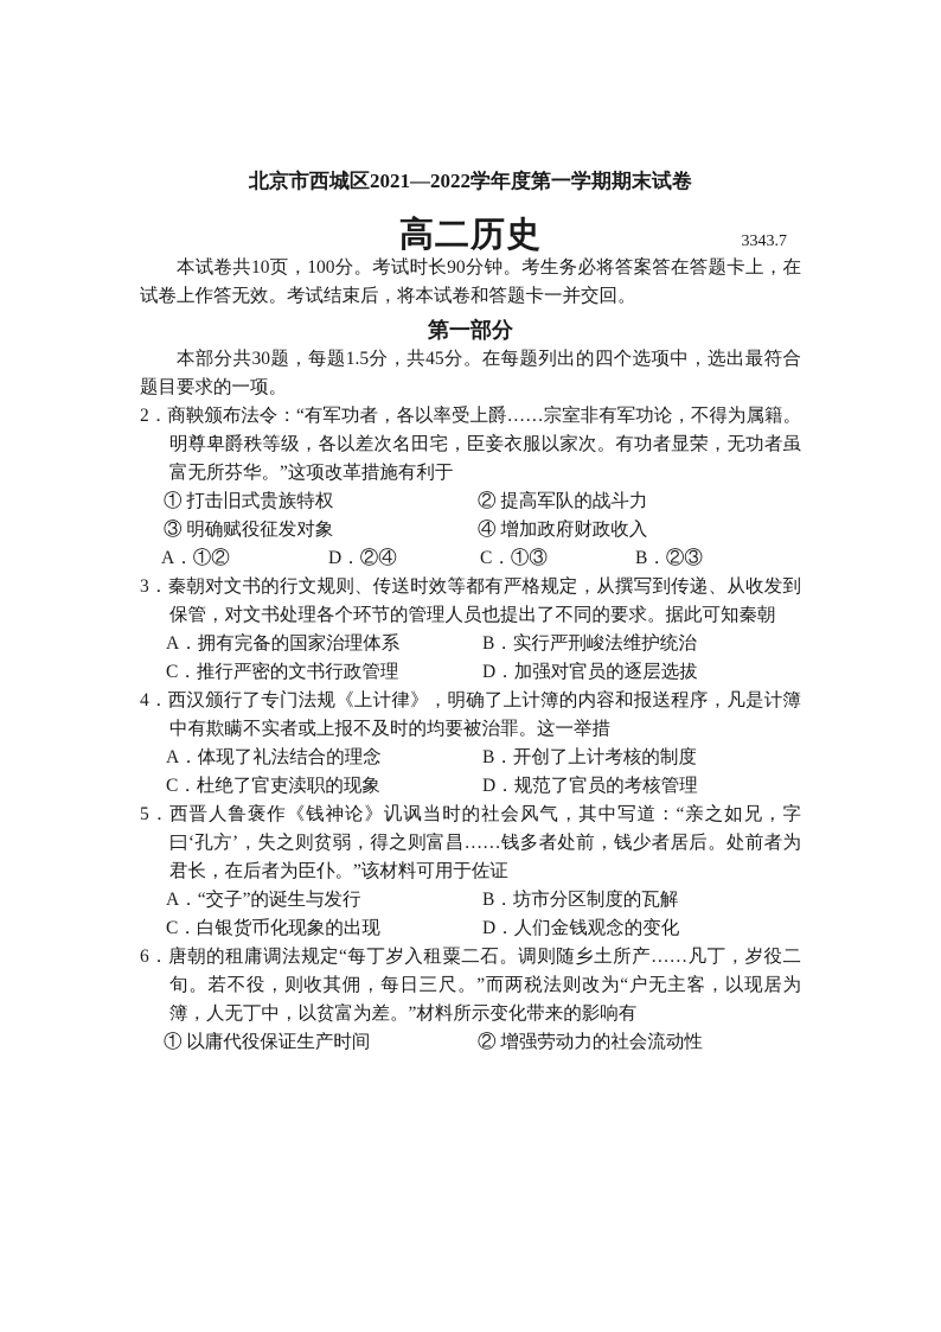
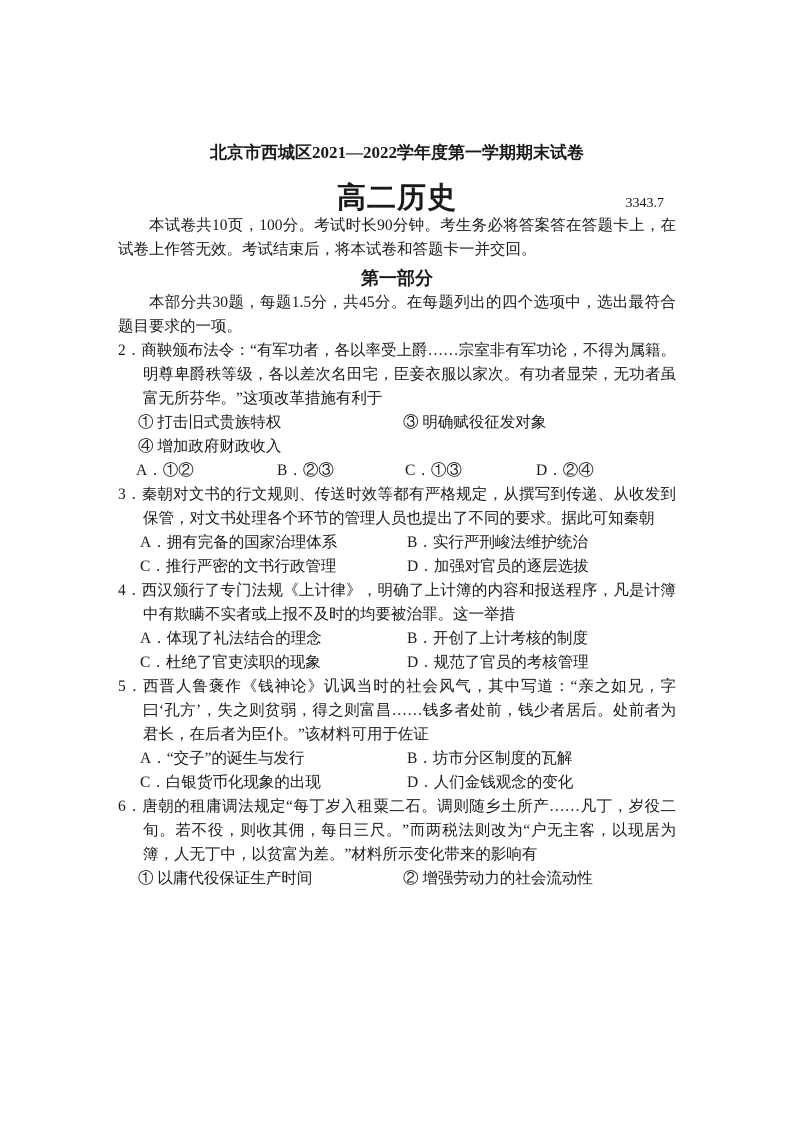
  北京市西城区2021—2022学年度第一学期期末试卷
  高二历史
  3343.7
  本试卷共10页，100分。考试时长90分钟。考生务必将答案答在答题卡上，在试卷上作答无效。考试结束后，将本试卷和答题卡一并交回。
  第一部分
  本部分共30题，每题1.5分，共45分。在每题列出的四个选项中，选出最符合题目要求的一项。
  2．商鞅颁布法令：“有军功者，各以率受上爵……宗室非有军功论，不得为属籍。明尊卑爵秩等级，各以差次名田宅，臣妾衣服以家次。有功者显荣，无功者虽富无所芬华。”这项改革措施有利于
  ① 打击旧式贵族特权
- ② 提高军队的战斗力
  ③ 明确赋役征发对象
  ④ 增加政府财政收入
  A．①②
- D．②④
+ B．②③
  C．①③
- B．②③
+ D．②④
  3．秦朝对文书的行文规则、传送时效等都有严格规定，从撰写到传递、从收发到保管，对文书处理各个环节的管理人员也提出了不同的要求。据此可知秦朝
  A．拥有完备的国家治理体系
  B．实行严刑峻法维护统治
  C．推行严密的文书行政管理
  D．加强对官员的逐层选拔
  4．西汉颁行了专门法规《上计律》，明确了上计簿的内容和报送程序，凡是计簿中有欺瞒不实者或上报不及时的均要被治罪。这一举措
  A．体现了礼法结合的理念
  B．开创了上计考核的制度
  C．杜绝了官吏渎职的现象
  D．规范了官员的考核管理
  5．西晋人鲁褒作《钱神论》讥讽当时的社会风气，其中写道：“亲之如兄，字曰‘孔方’，失之则贫弱，得之则富昌……钱多者处前，钱少者居后。处前者为君长，在后者为臣仆。”该材料可用于佐证
  A．“交子”的诞生与发行
  B．坊市分区制度的瓦解
  C．白银货币化现象的出现
  D．人们金钱观念的变化
  6．唐朝的租庸调法规定“每丁岁入租粟二石。调则随乡土所产……凡丁，岁役二旬。若不役，则收其佣，每日三尺。”而两税法则改为“户无主客，以现居为簿，人无丁中，以贫富为差。”材料所示变化带来的影响有
  ① 以庸代役保证生产时间
  ② 增强劳动力的社会流动性
